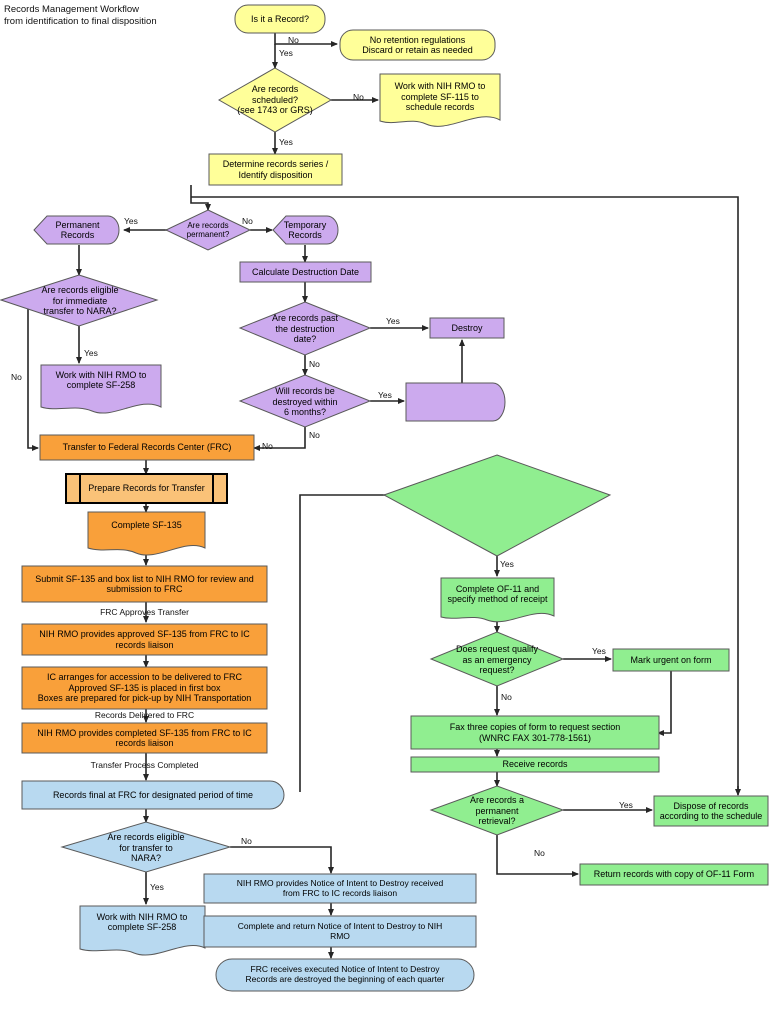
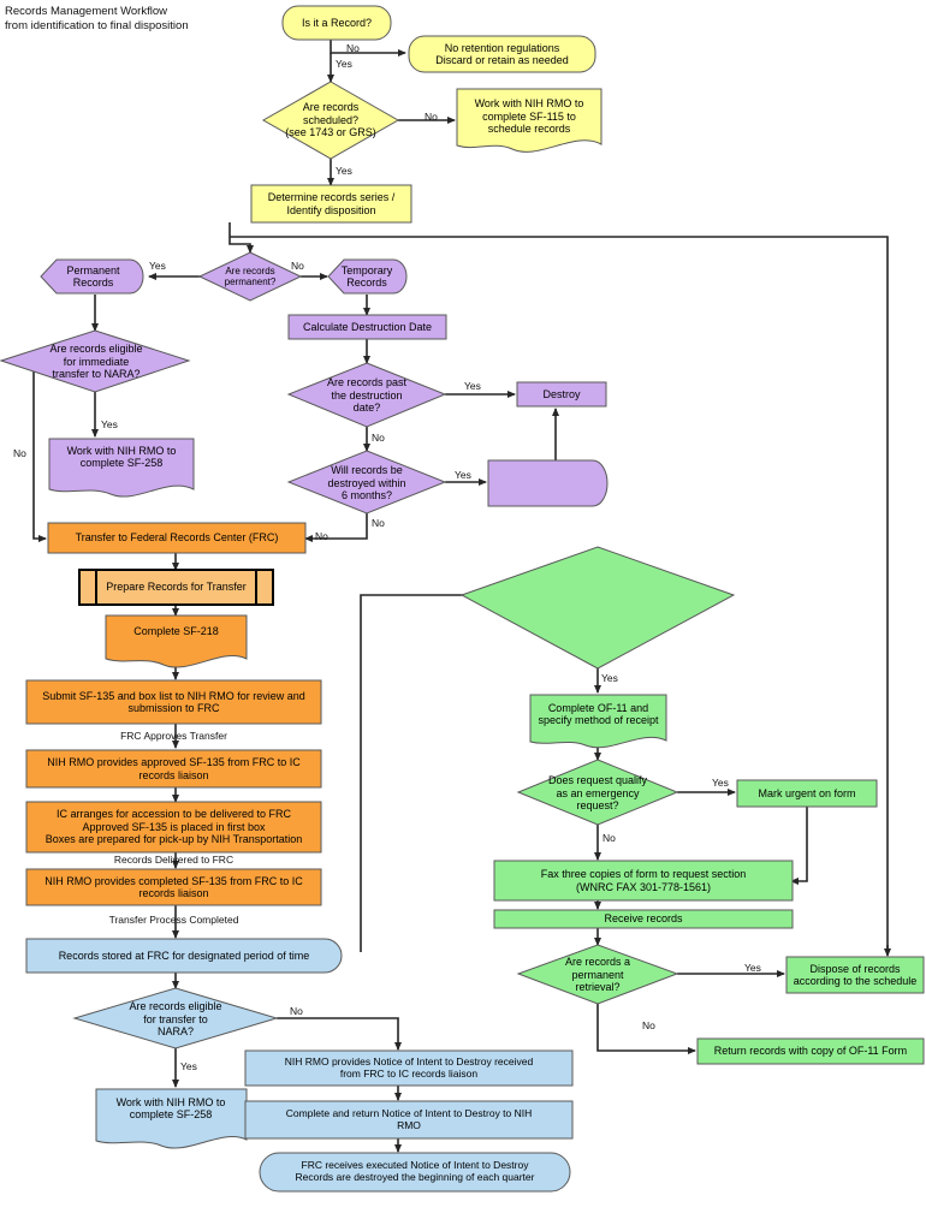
  Records Management Workflow
  from identification to final disposition
  Is it a Record?
  No retention regulations
  Discard or retain as needed
  Are records
  scheduled?
  (see 1743 or GRS)
  Work with NIH RMO to
  complete SF-115 to
  schedule records
  Determine records series /
  Identify disposition
  Are records
  permanent?
  Permanent
  Records
  Temporary
  Records
  Calculate Destruction Date
  Are records eligible
  for immediate
  transfer to NARA?
  Work with NIH RMO to
  complete SF-258
  Are records past
  the destruction
  date?
  Destroy
  Will records be
  destroyed within
  6 months?
  Transfer to Federal Records Center (FRC)
  Prepare Records for Transfer
- Complete SF-135
+ Complete SF-218
  Submit SF-135 and box list to NIH RMO for review and
  submission to FRC
  NIH RMO provides approved SF-135 from FRC to IC
  records liaison
  IC arranges for accession to be delivered to FRC
  Approved SF-135 is placed in first box
  Boxes are prepared for pick-up by NIH Transportation
  NIH RMO provides completed SF-135 from FRC to IC
  records liaison
- Records final at FRC for designated period of time
+ Records stored at FRC for designated period of time
  Are records eligible
  for transfer to
  NARA?
  Work with NIH RMO to
  complete SF-258
  NIH RMO provides Notice of Intent to Destroy received
  from FRC to IC records liaison
  Complete and return Notice of Intent to Destroy to NIH
  RMO
  FRC receives executed Notice of Intent to Destroy
  Records are destroyed the beginning of each quarter
  Complete OF-11 and
  specify method of receipt
  Does request qualify
  as an emergency
  request?
  Mark urgent on form
  Fax three copies of form to request section
  (WNRC FAX 301-778-1561)
  Receive records
  Are records a
  permanent
  retrieval?
  Dispose of records
  according to the schedule
  Return records with copy of OF-11 Form
  No
  Yes
  No
  Yes
  Yes
  No
  Yes
  No
  Yes
  No
  Yes
  No
  No
  Yes
  Yes
  No
  Yes
  No
  Yes
  No
  FRC Approves Transfer
  Records Delivered to FRC
  Transfer Process Completed
